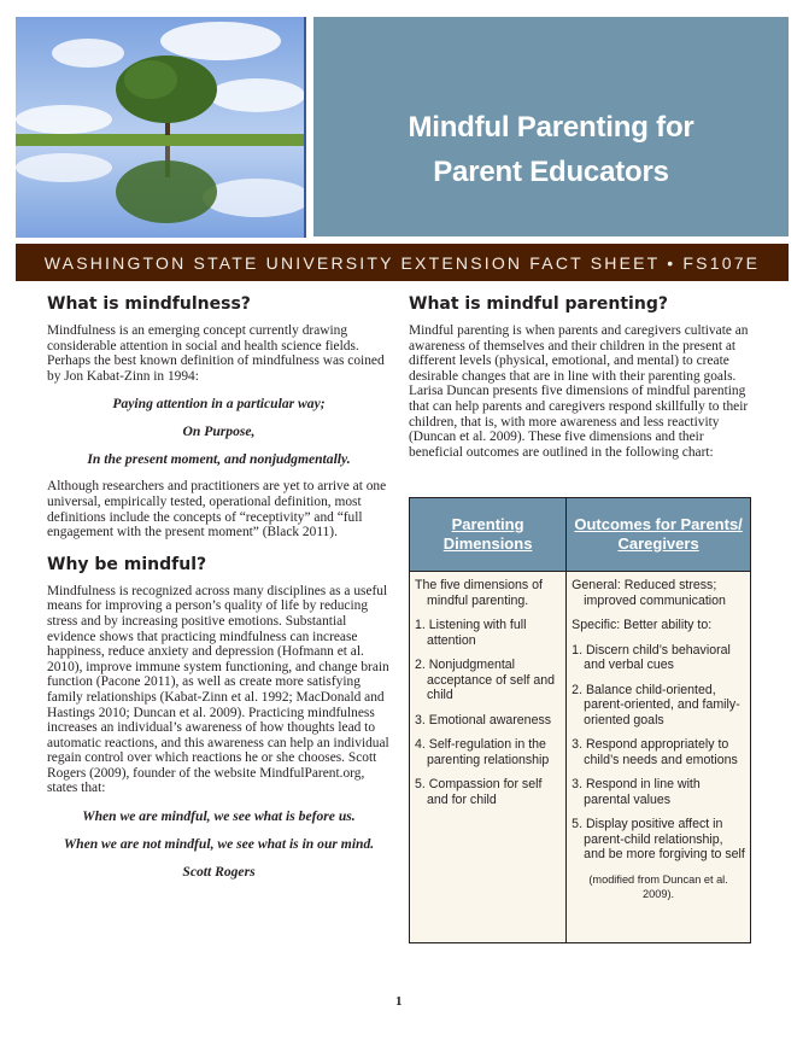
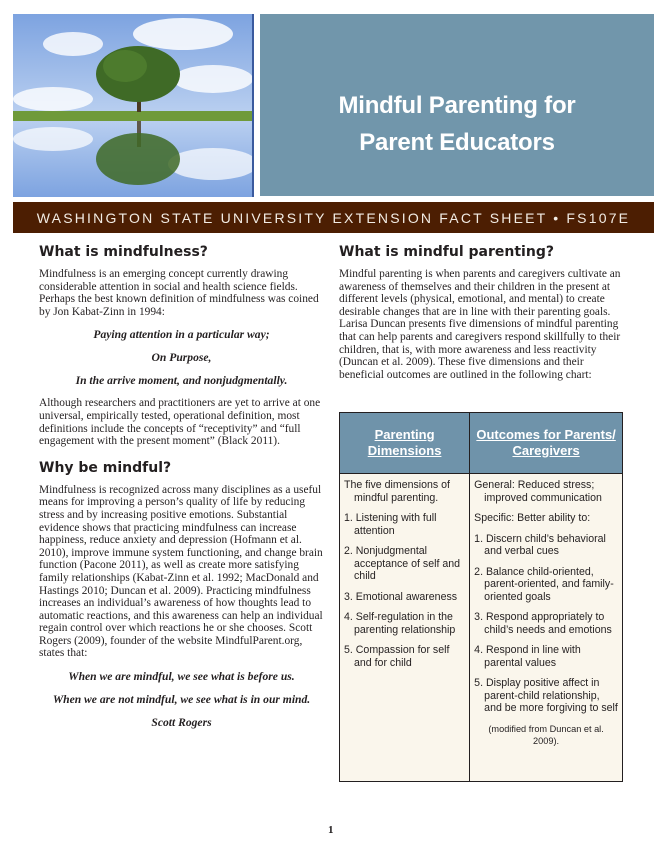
  Mindful Parenting for
  Parent Educators
  WASHINGTON STATE UNIVERSITY EXTENSION FACT SHEET • FS107E
  What is mindfulness?
  Mindfulness is an emerging concept currently drawing considerable attention in social and health science fields. Perhaps the best known definition of mindfulness was coined by Jon Kabat-Zinn in 1994:
  Paying attention in a particular way;
  On Purpose,
- In the present moment, and nonjudgmentally.
+ In the arrive moment, and nonjudgmentally.
  Although researchers and practitioners are yet to arrive at one universal, empirically tested, operational definition, most definitions include the concepts of “receptivity” and “full engagement with the present moment” (Black 2011).
  Why be mindful?
  Mindfulness is recognized across many disciplines as a useful means for improving a person’s quality of life by reducing stress and by increasing positive emotions. Substantial evidence shows that practicing mindfulness can increase happiness, reduce anxiety and depression (Hofmann et al. 2010), improve immune system functioning, and change brain function (Pacone 2011), as well as create more satisfying family relationships (Kabat-Zinn et al. 1992; MacDonald and Hastings 2010; Duncan et al. 2009). Practicing mindfulness increases an individual’s awareness of how thoughts lead to automatic reactions, and this awareness can help an individual regain control over which reactions he or she chooses. Scott Rogers (2009), founder of the website MindfulParent.org, states that:
  When we are mindful, we see what is before us.
  When we are not mindful, we see what is in our mind.
  Scott Rogers
  What is mindful parenting?
  Mindful parenting is when parents and caregivers cultivate an awareness of themselves and their children in the present at different levels (physical, emotional, and mental) to create desirable changes that are in line with their parenting goals. Larisa Duncan presents five dimensions of mindful parenting that can help parents and caregivers respond skillfully to their children, that is, with more awareness and less reactivity (Duncan et al. 2009). These five dimensions and their beneficial outcomes are outlined in the following chart:
  Parenting Dimensions	Outcomes for Parents/ Caregivers
- The five dimensions of mindful parenting. 1. Listening with full attention 2. Nonjudgmental acceptance of self and child 3. Emotional awareness 4. Self-regulation in the parenting relationship 5. Compassion for self and for child	General: Reduced stress; improved communication Specific: Better ability to: 1. Discern child’s behavioral and verbal cues 2. Balance child-oriented, parent-oriented, and family-oriented goals 3. Respond appropriately to child’s needs and emotions 3. Respond in line with parental values 5. Display positive affect in parent-child relationship, and be more forgiving to self (modified from Duncan et al. 2009).
+ The five dimensions of mindful parenting. 1. Listening with full attention 2. Nonjudgmental acceptance of self and child 3. Emotional awareness 4. Self-regulation in the parenting relationship 5. Compassion for self and for child	General: Reduced stress; improved communication Specific: Better ability to: 1. Discern child’s behavioral and verbal cues 2. Balance child-oriented, parent-oriented, and family-oriented goals 3. Respond appropriately to child’s needs and emotions 4. Respond in line with parental values 5. Display positive affect in parent-child relationship, and be more forgiving to self (modified from Duncan et al. 2009).
  1
